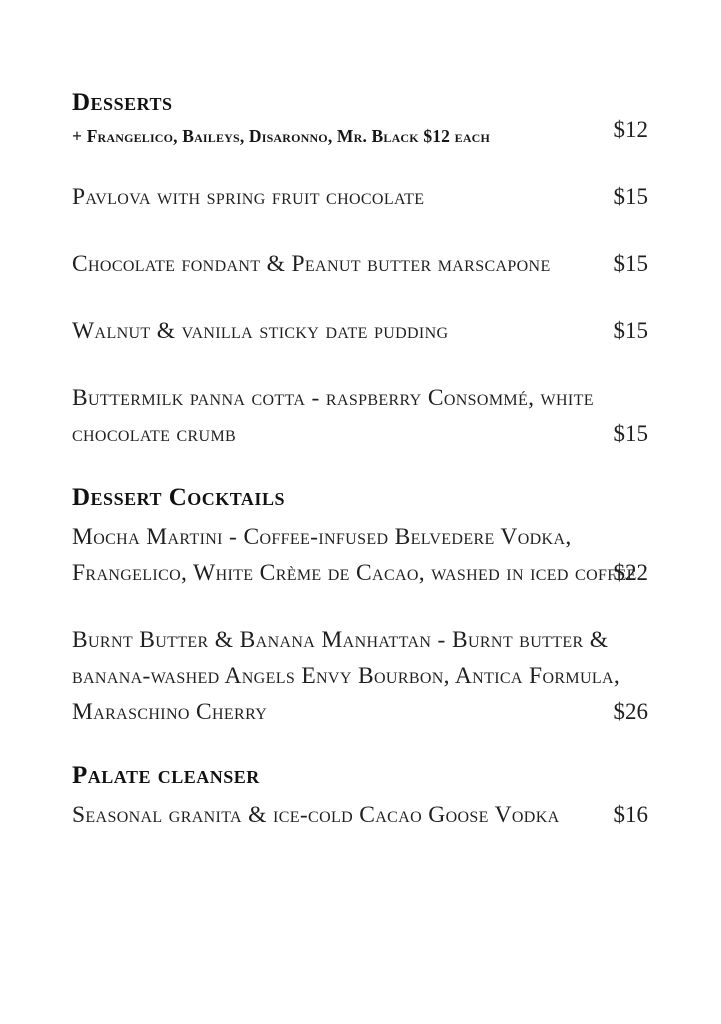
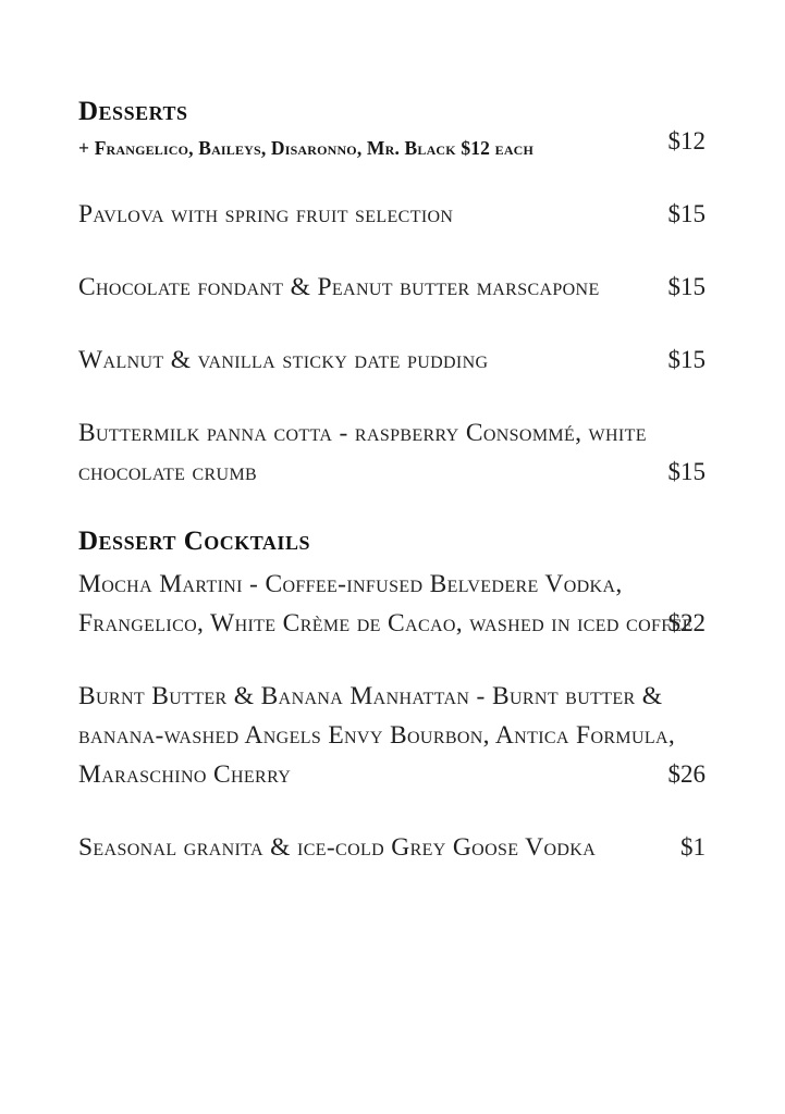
  Desserts
  $12
  + Frangelico, Baileys, Disaronno, Mr. Black $12 each
- Pavlova with spring fruit chocolate
+ Pavlova with spring fruit selection
  $15
  Chocolate fondant & Peanut butter marscapone
  $15
  Walnut & vanilla sticky date pudding
  $15
  Buttermilk panna cotta - raspberry Consommé, white chocolate crumb
  $15
  Dessert Cocktails
  Mocha Martini - Coffee-infused Belvedere Vodka, Frangelico, White Crème de Cacao, washed in iced coffee
  $22
  Burnt Butter & Banana Manhattan - Burnt butter & banana-washed Angels Envy Bourbon, Antica Formula, Maraschino Cherry
  $26
- Palate cleanser
- Seasonal granita & ice-cold Cacao Goose Vodka
+ Seasonal granita & ice-cold Grey Goose Vodka
- $16
+ $1
